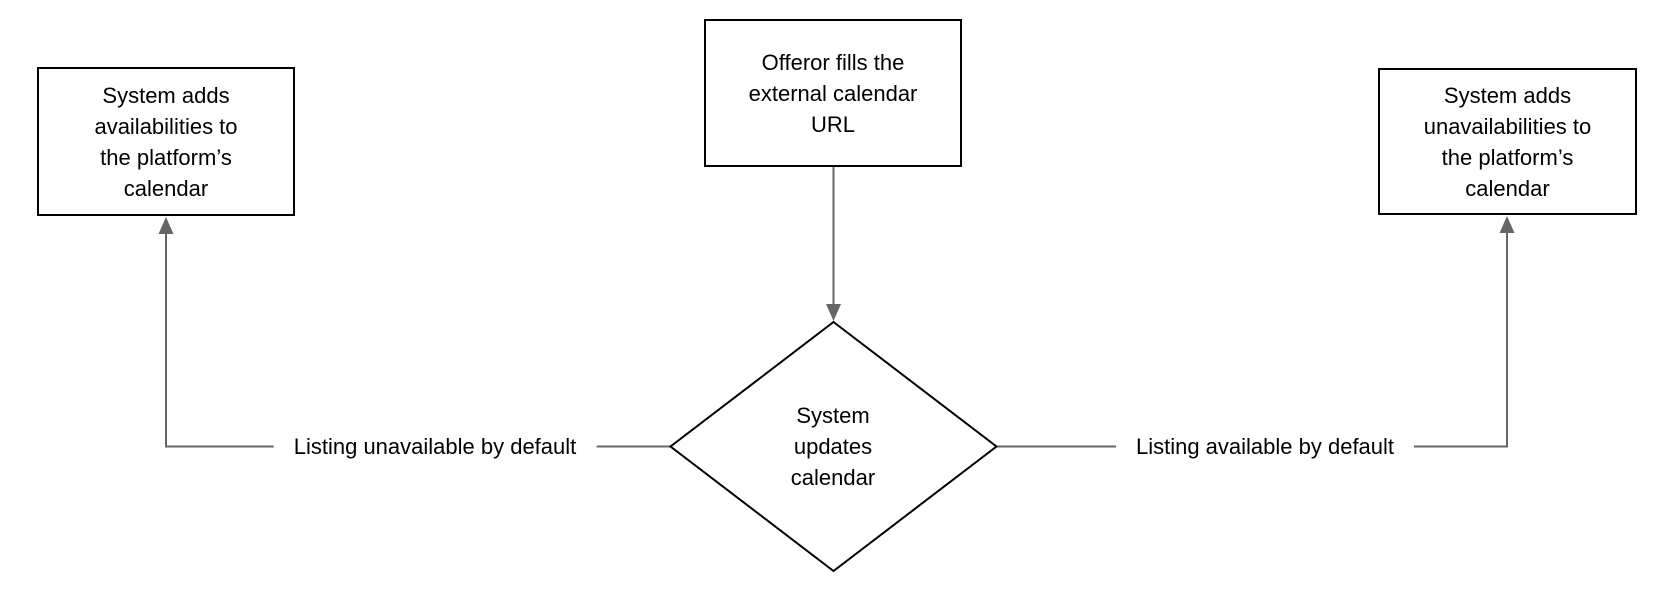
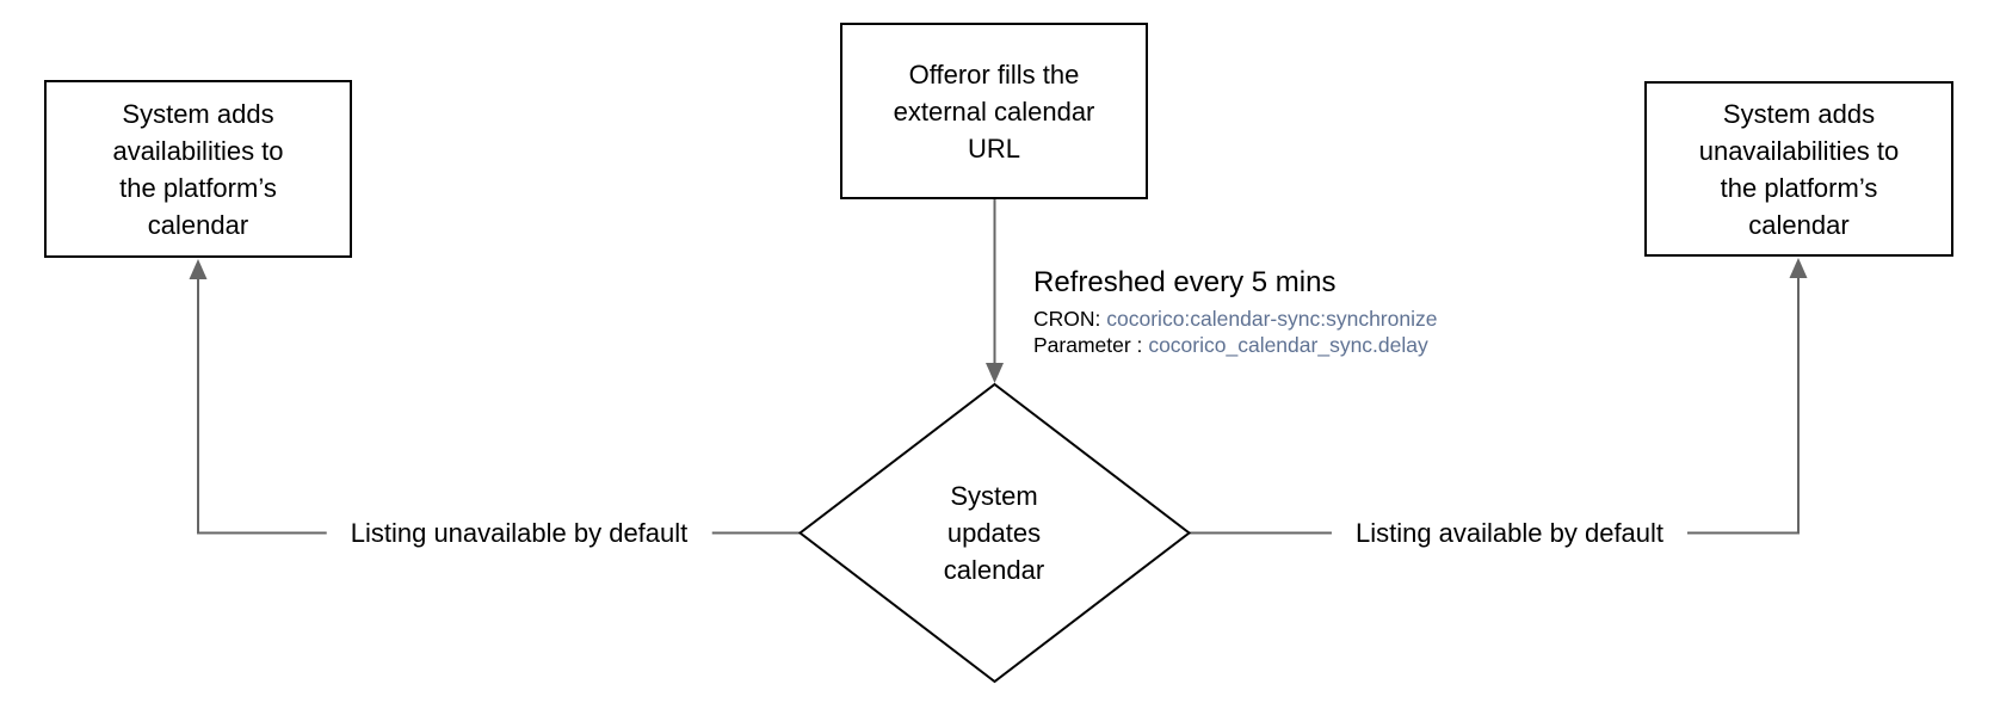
  System adds
  availabilities to
  the platform’s
  calendar
  Offeror fills the
  external calendar
  URL
  System adds
  unavailabilities to
  the platform’s
  calendar
  System
  updates
  calendar
  Listing unavailable by default
  Listing available by default
+ Refreshed every 5 mins
+ CRON: cocorico:calendar-sync:synchronize
+ Parameter : cocorico_calendar_sync.delay
